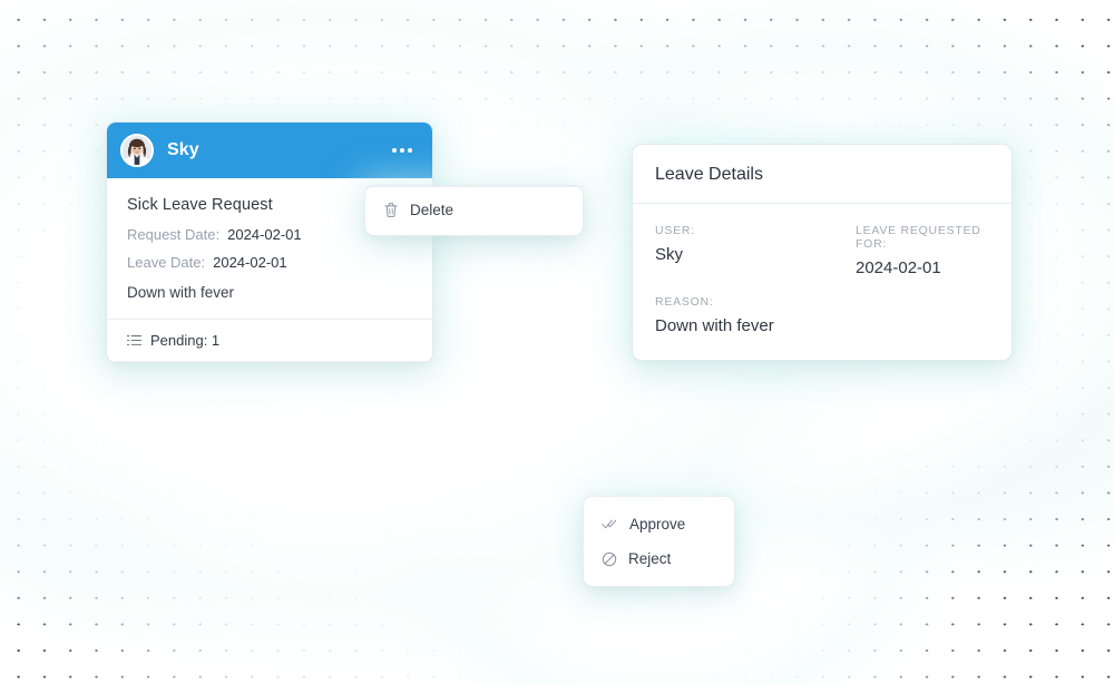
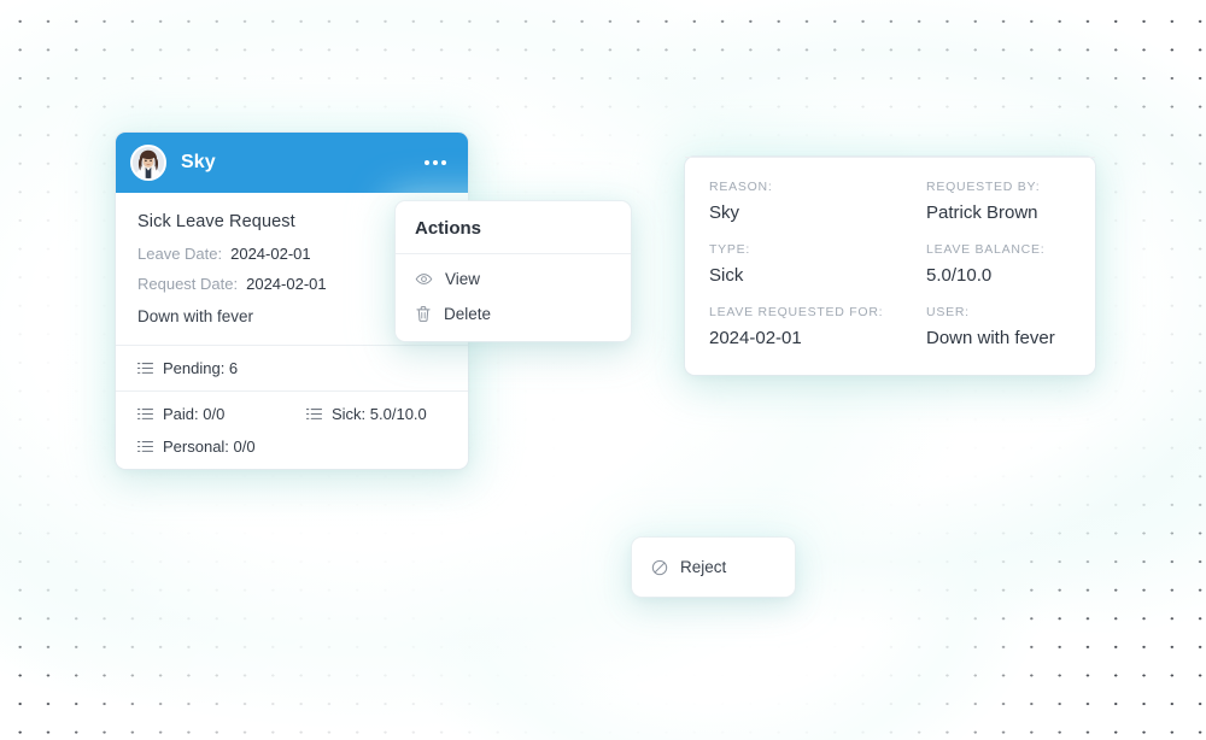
  Sky
  Sick Leave Request
- Request Date:
+ Leave Date:
  2024-02-01
- Leave Date:
+ Request Date:
  2024-02-01
  Down with fever
- Pending: 1
+ Pending: 6
+ Paid: 0/0
+ Personal: 0/0
+ Sick: 5.0/10.0
+ Actions
+ View
  Delete
- Leave Details
- USER:
+ REASON:
  Sky
+ REQUESTED BY:
+ Patrick Brown
+ TYPE:
+ Sick
+ LEAVE BALANCE:
+ 5.0/10.0
  LEAVE REQUESTED FOR:
  2024-02-01
- REASON:
+ USER:
  Down with fever
- Approve
  Reject
